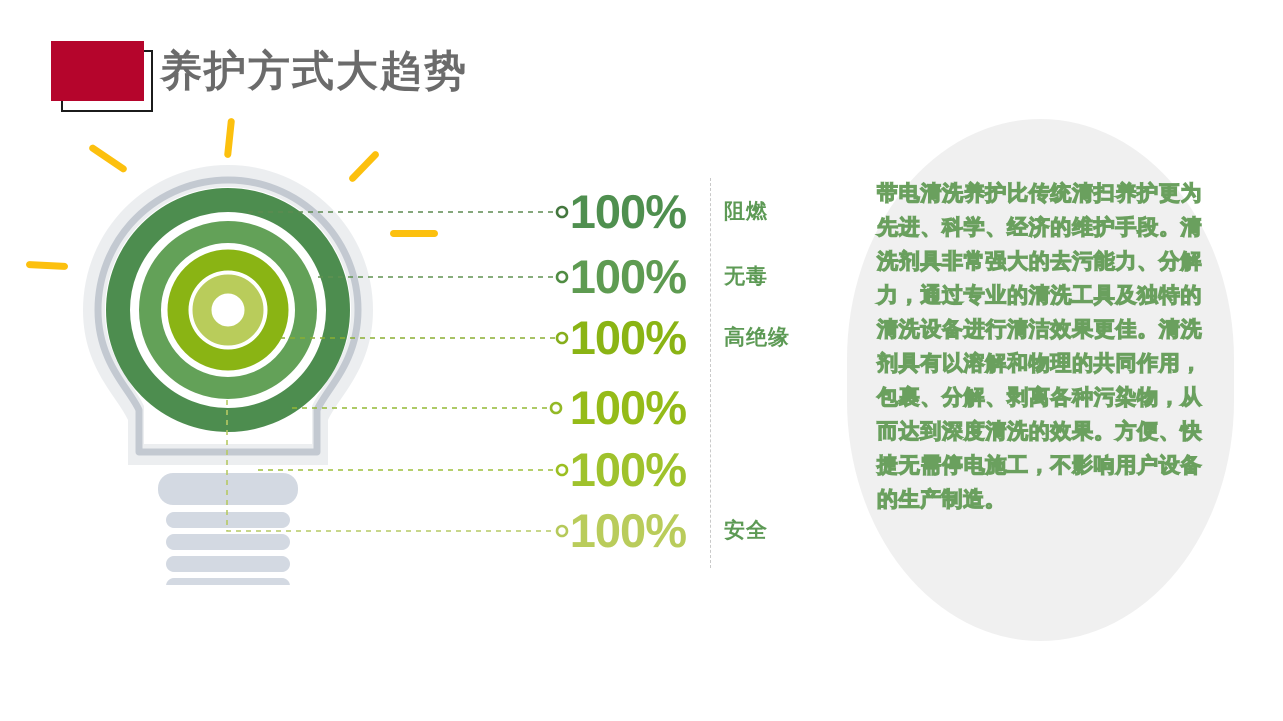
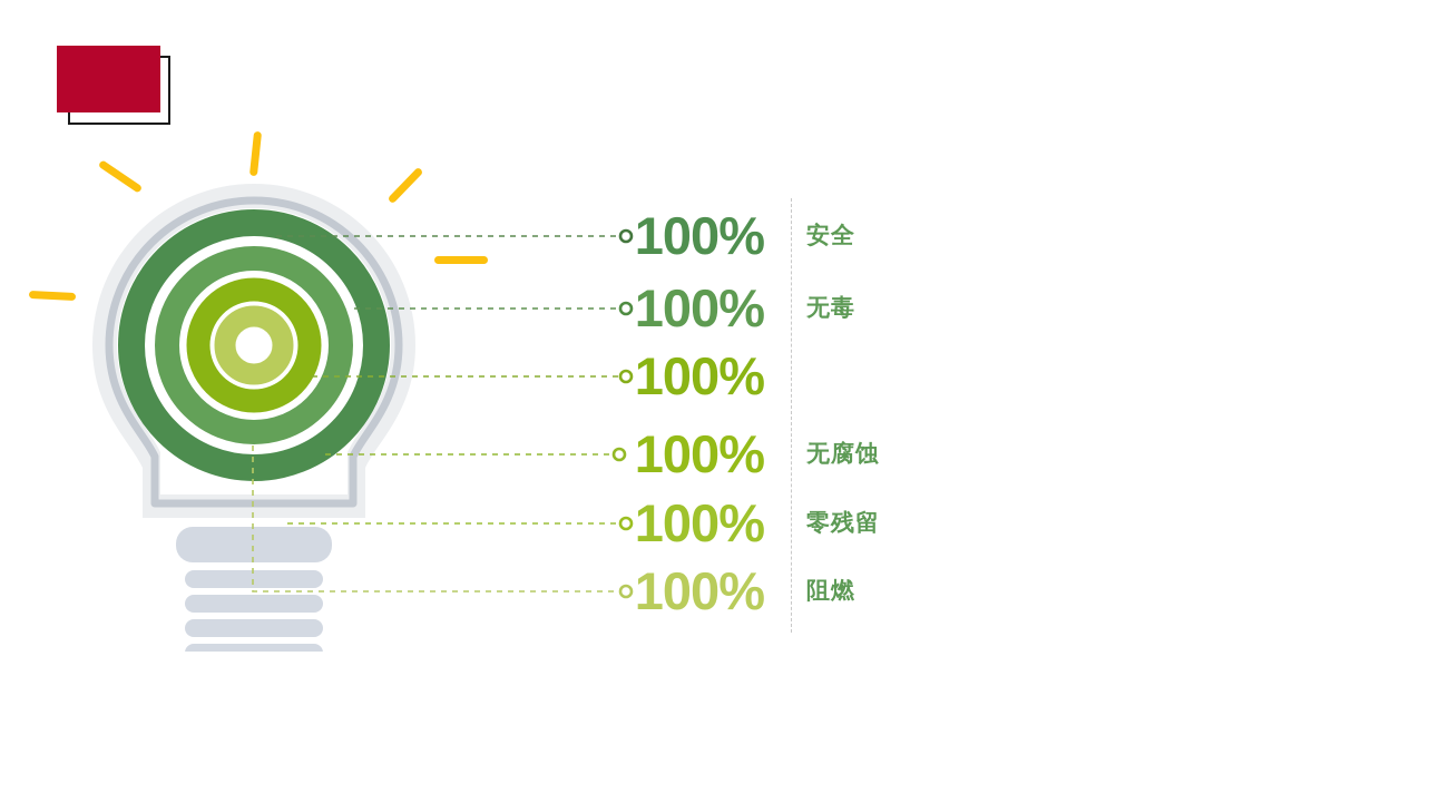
- 养护方式大趋势
  100%
- 阻燃
+ 安全
  100%
  无毒
  100%
- 高绝缘
  100%
+ 无腐蚀
  100%
+ 零残留
  100%
- 安全
+ 阻燃
- 带电清洗养护比传统清扫养护更为先进、科学、经济的维护手段。清洗剂具非常强大的去污能力、分解力，通过专业的清洗工具及独特的清洗设备进行清洁效果更佳。清洗剂具有以溶解和物理的共同作用，包裹、分解、剥离各种污染物，从而达到深度清洗的效果。方便、快捷无需停电施工，不影响用户设备的生产制造。
